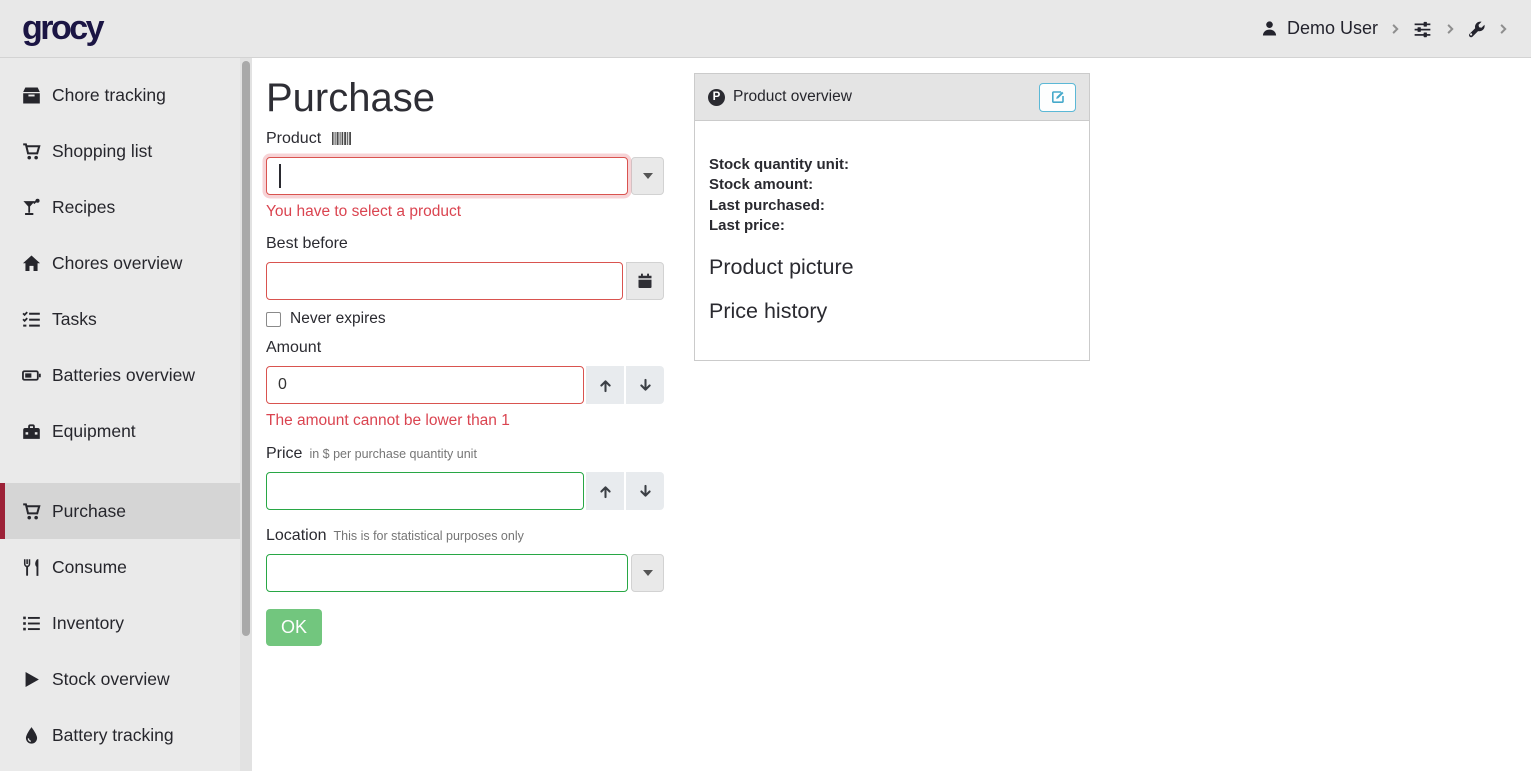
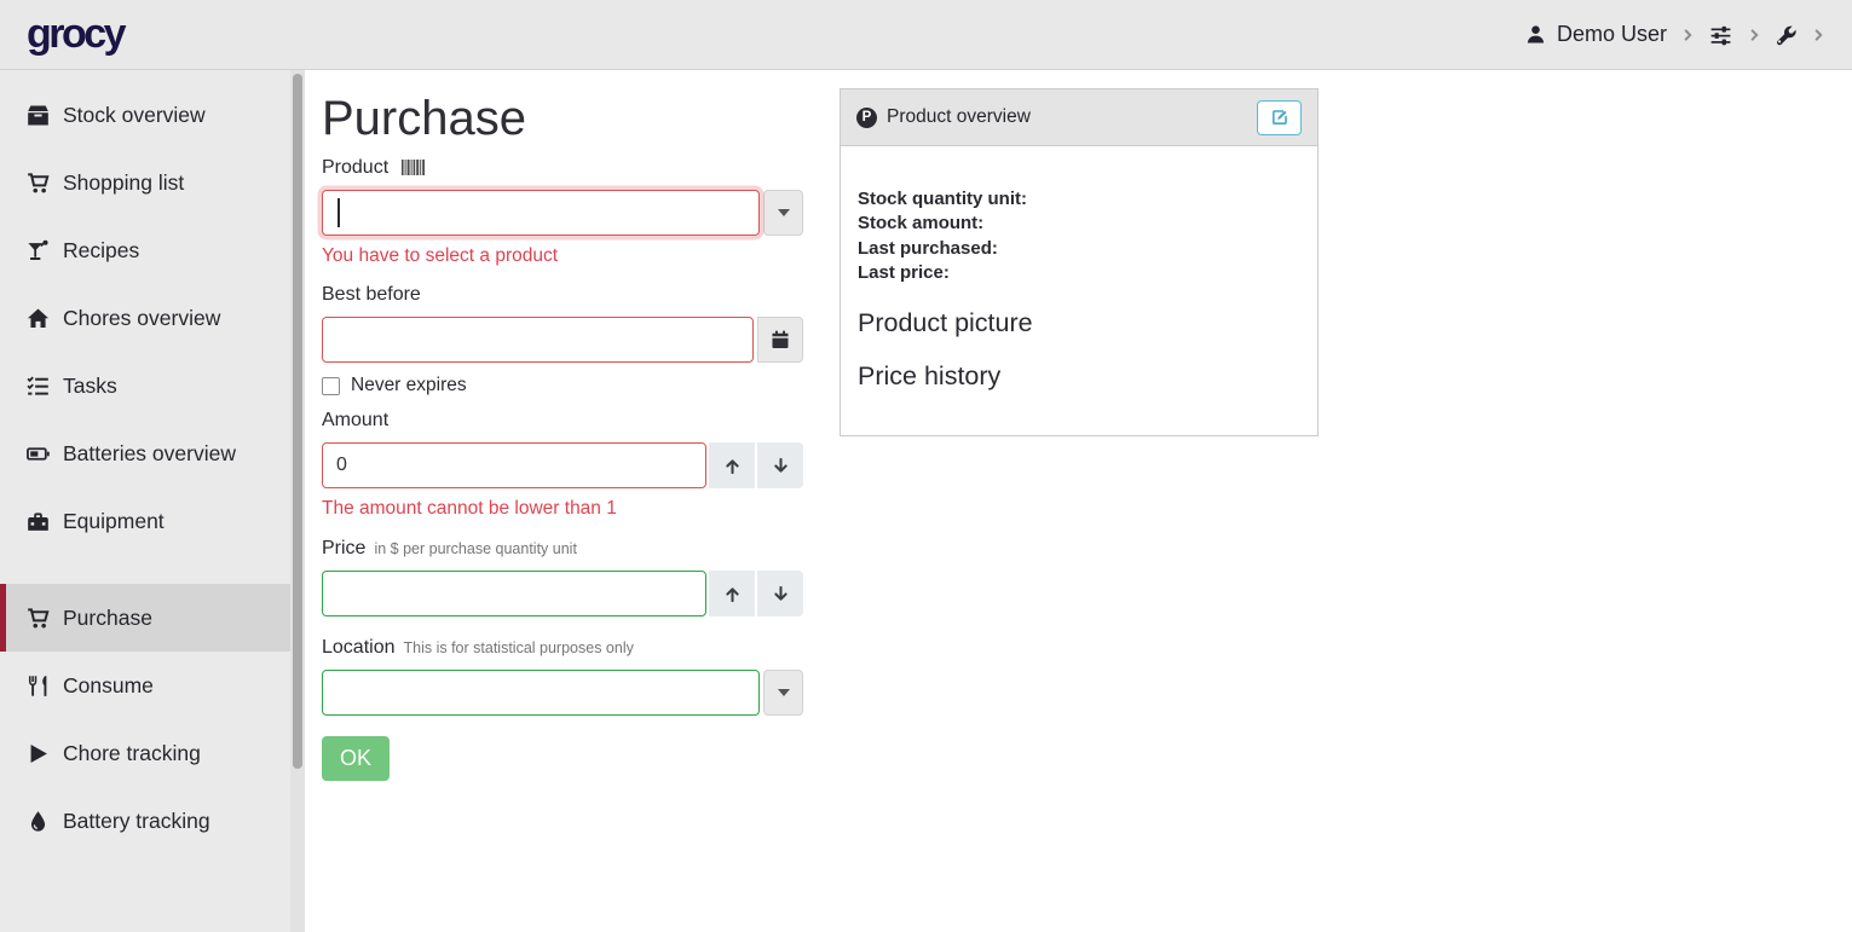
  grocy
  Demo User
- Chore tracking
+ Stock overview
  Shopping list
  Recipes
  Chores overview
  Tasks
  Batteries overview
  Equipment
  Purchase
  Consume
- Inventory
- Stock overview
+ Chore tracking
  Battery tracking
  Purchase
  Product
  You have to select a product
  Best before
  Never expires
  Amount
  0
  The amount cannot be lower than 1
  Price in $ per purchase quantity unit
  Location This is for statistical purposes only
  OK
  P
  Product overview
  Stock quantity unit:
  Stock amount:
  Last purchased:
  Last price:
  Product picture
  Price history
